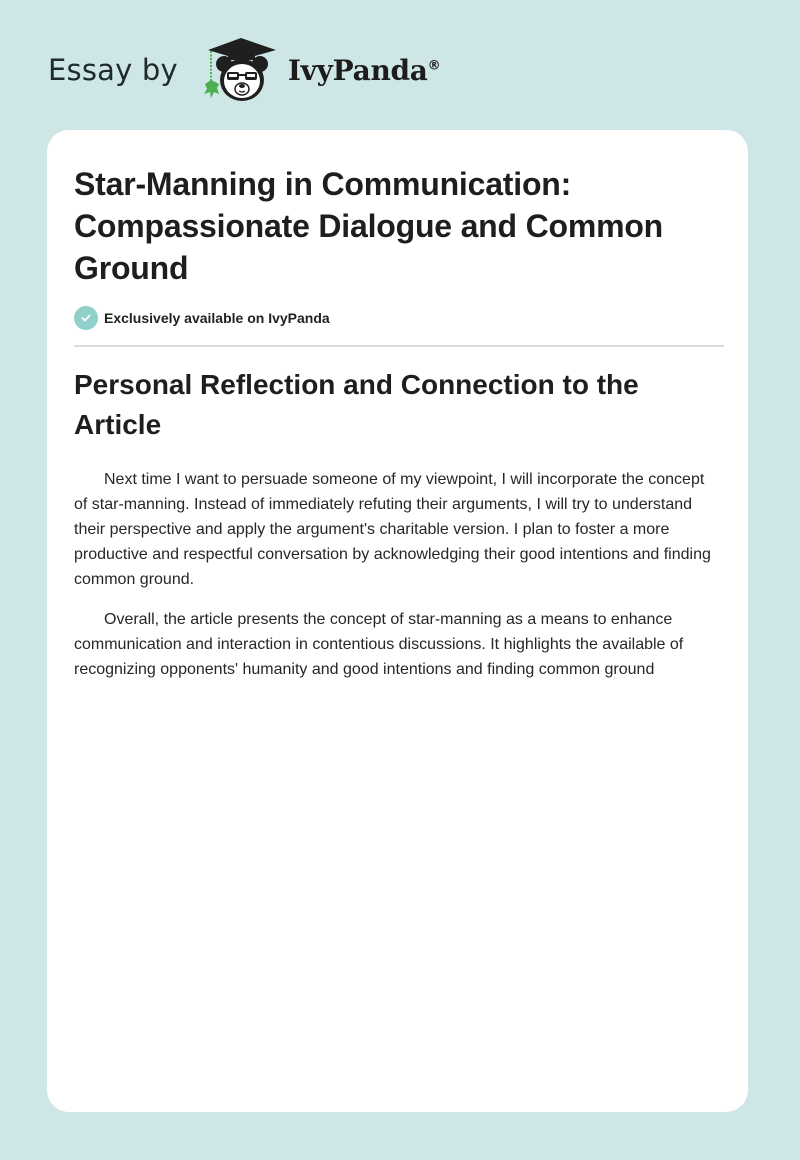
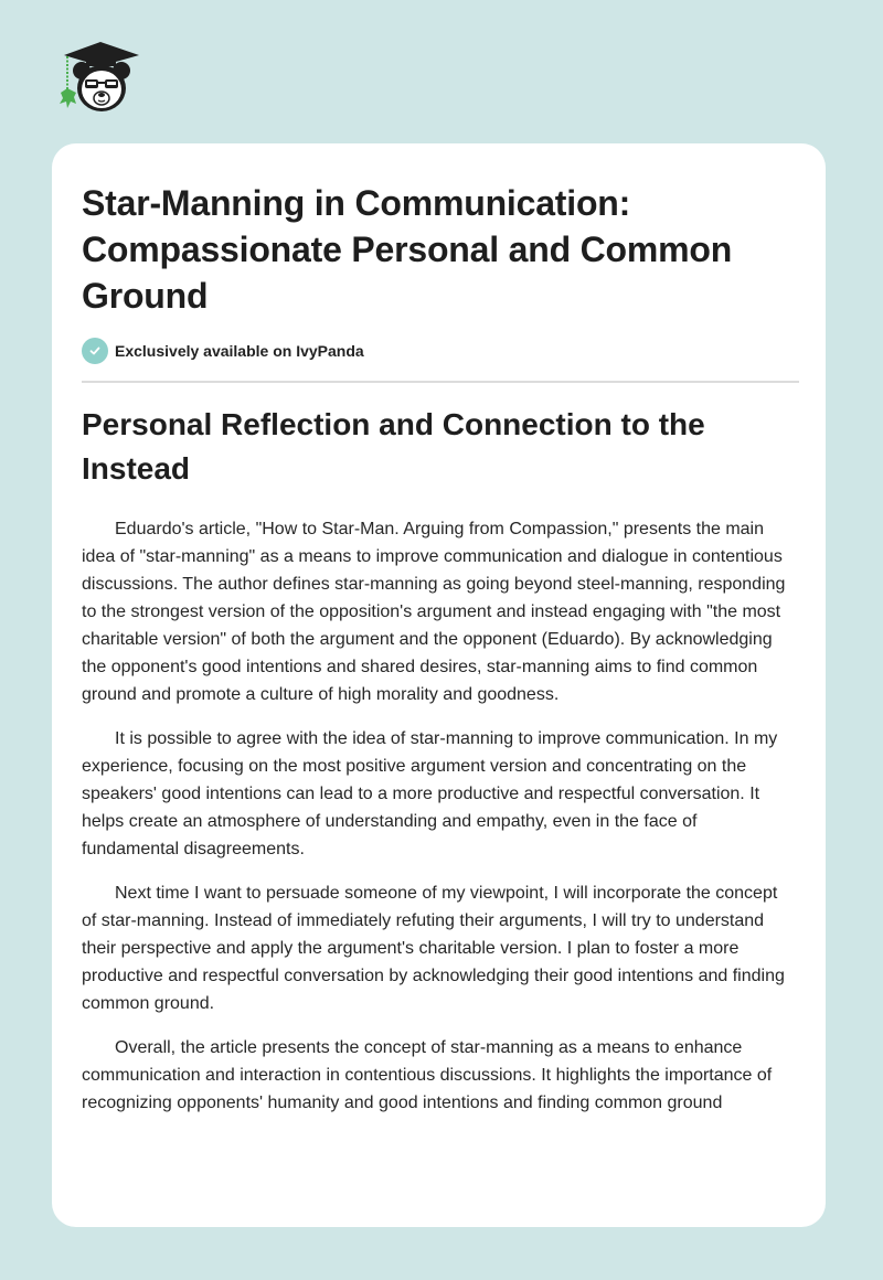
- Essay by
- IvyPanda®
- Star-Manning in Communication: Compassionate Dialogue and Common Ground
+ Star-Manning in Communication: Compassionate Personal and Common Ground
  Exclusively available on IvyPanda
- Personal Reflection and Connection to the Article
+ Personal Reflection and Connection to the Instead
+ Eduardo's article, "How to Star-Man. Arguing from Compassion," presents the main idea of "star-manning" as a means to improve communication and dialogue in contentious discussions. The author defines star-manning as going beyond steel-manning, responding to the strongest version of the opposition's argument and instead engaging with "the most charitable version" of both the argument and the opponent (Eduardo). By acknowledging the opponent's good intentions and shared desires, star-manning aims to find common ground and promote a culture of high morality and goodness.
+ It is possible to agree with the idea of star-manning to improve communication. In my experience, focusing on the most positive argument version and concentrating on the speakers' good intentions can lead to a more productive and respectful conversation. It helps create an atmosphere of understanding and empathy, even in the face of fundamental disagreements.
  Next time I want to persuade someone of my viewpoint, I will incorporate the concept of star-manning. Instead of immediately refuting their arguments, I will try to understand their perspective and apply the argument's charitable version. I plan to foster a more productive and respectful conversation by acknowledging their good intentions and finding common ground.
- Overall, the article presents the concept of star-manning as a means to enhance communication and interaction in contentious discussions. It highlights the available of recognizing opponents' humanity and good intentions and finding common ground
+ Overall, the article presents the concept of star-manning as a means to enhance communication and interaction in contentious discussions. It highlights the importance of recognizing opponents' humanity and good intentions and finding common ground
